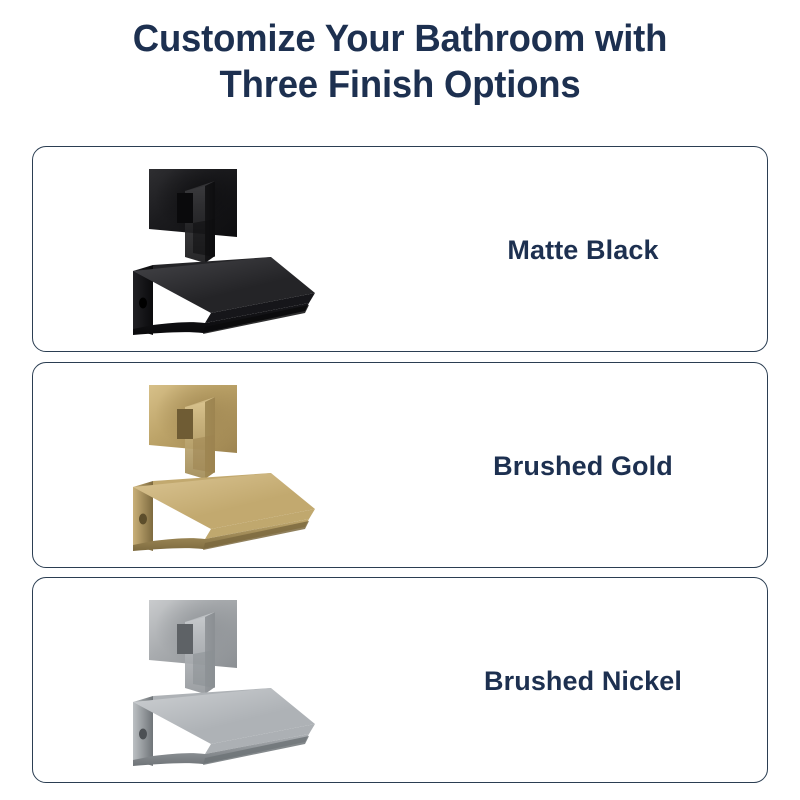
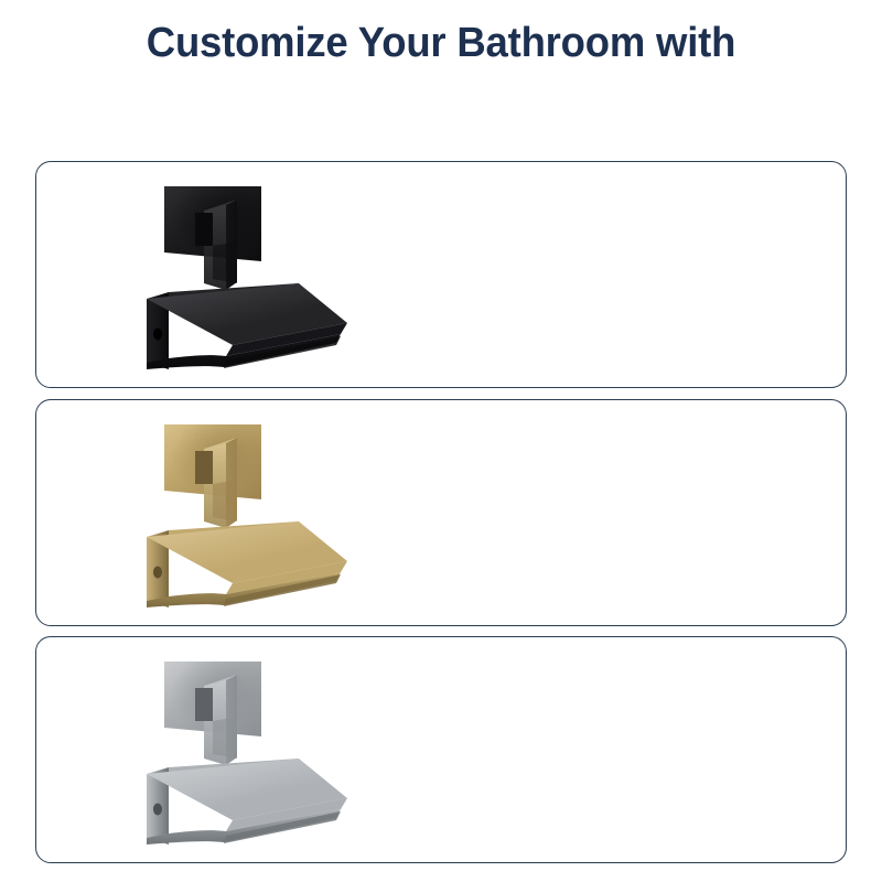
  Customize Your Bathroom with
- Three Finish Options
- Matte Black
- Brushed Gold
- Brushed Nickel
